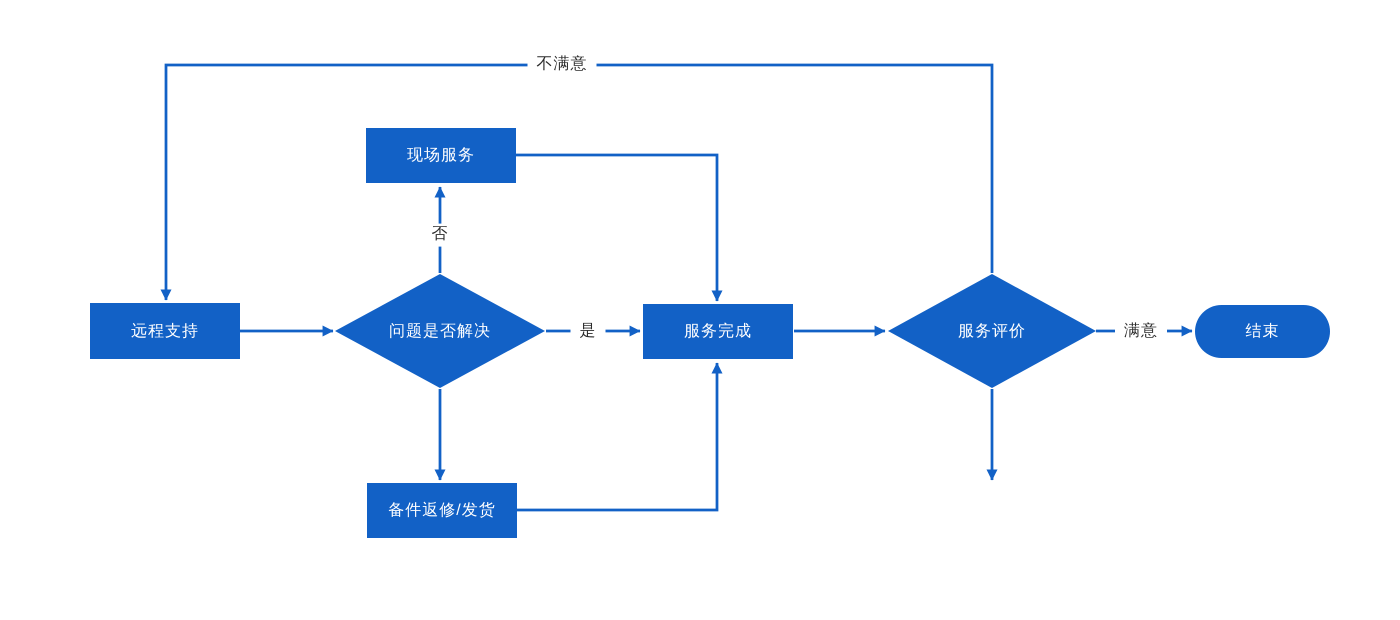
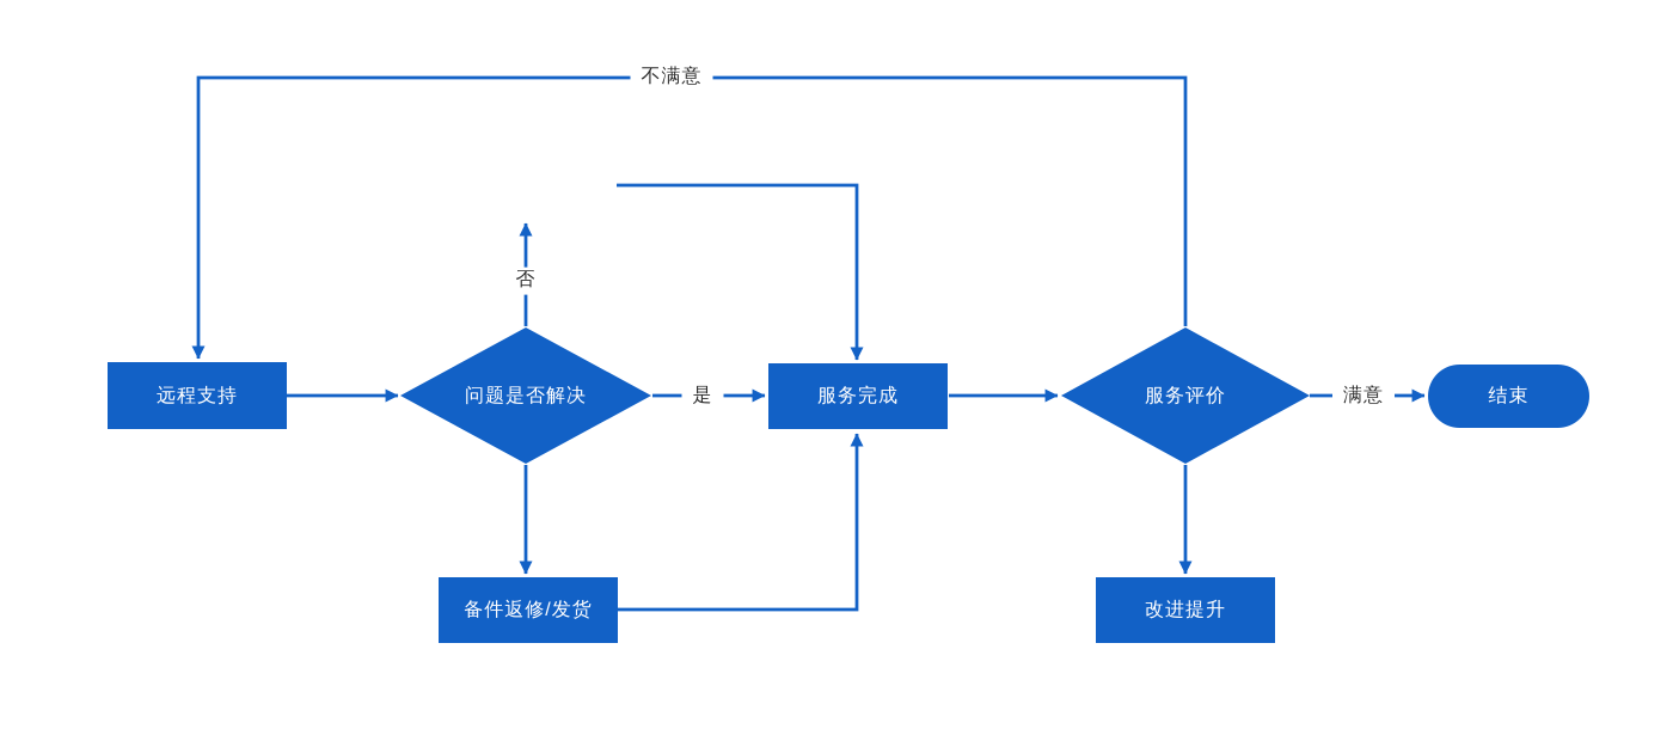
  远程支持
  问题是否解决
- 现场服务
  服务完成
  备件返修/发货
  服务评价
+ 改进提升
  结束
  不满意
  否
  是
  满意
